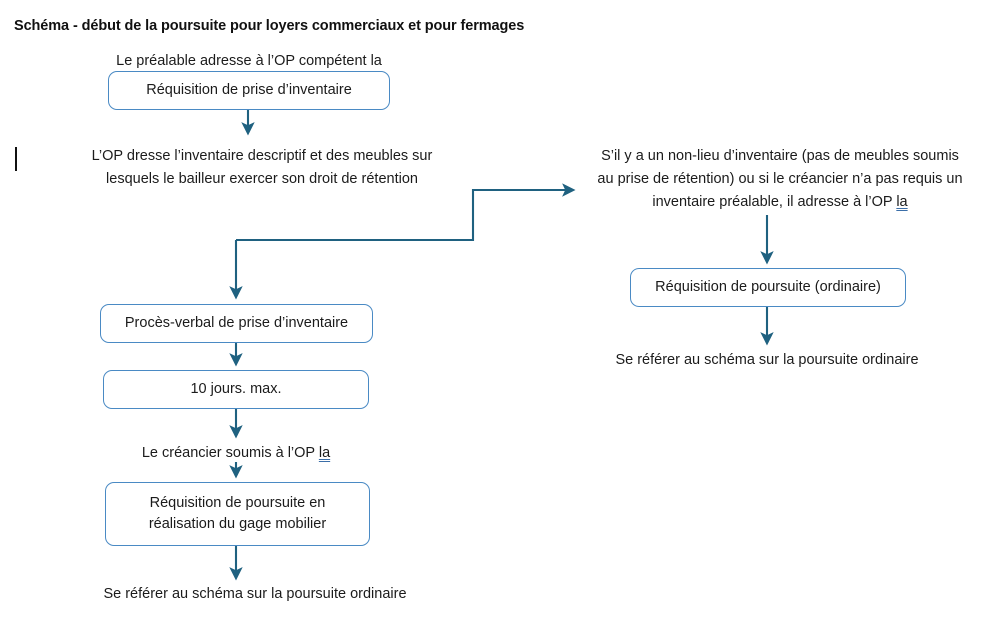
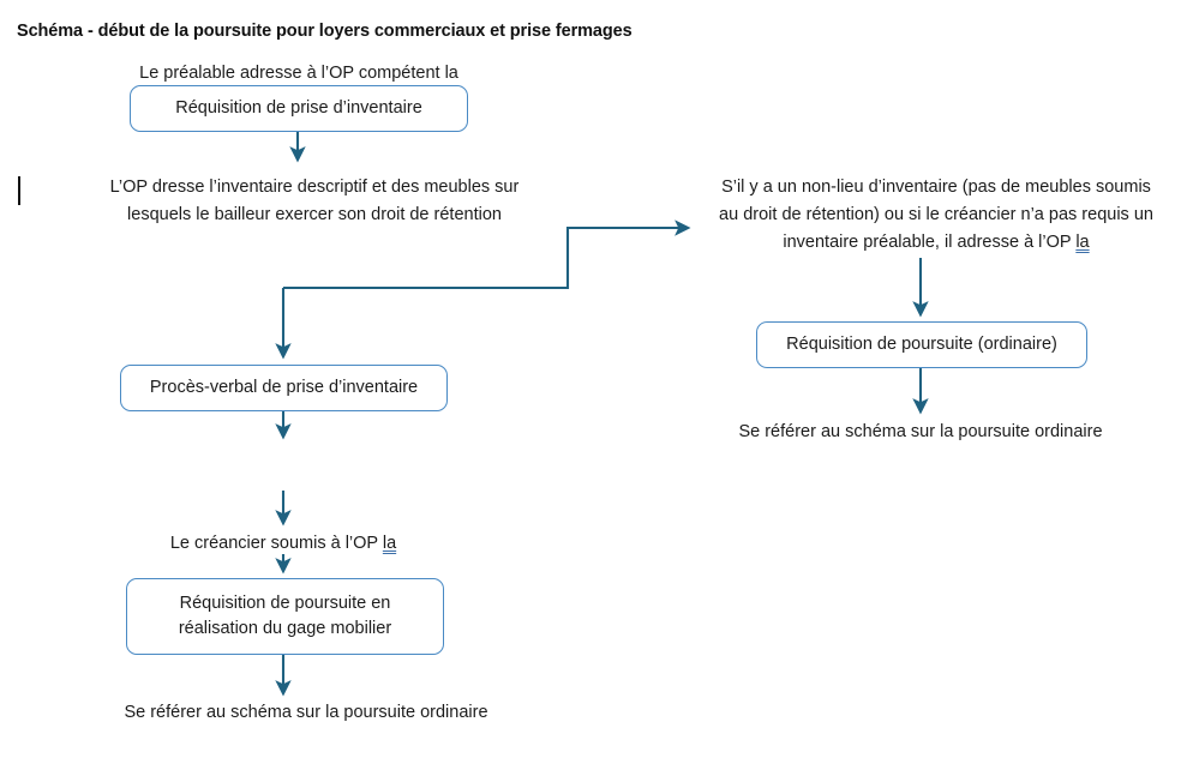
- Schéma - début de la poursuite pour loyers commerciaux et pour fermages
+ Schéma - début de la poursuite pour loyers commerciaux et prise fermages
  Le préalable adresse à l’OP compétent la
  Réquisition de prise d’inventaire
  L’OP dresse l’inventaire descriptif et des meubles sur
  lesquels le bailleur exercer son droit de rétention
  S’il y a un non-lieu d’inventaire (pas de meubles soumis
- au prise de rétention) ou si le créancier n’a pas requis un
+ au droit de rétention) ou si le créancier n’a pas requis un
  inventaire préalable, il adresse à l’OP la
  Réquisition de poursuite (ordinaire)
  Se référer au schéma sur la poursuite ordinaire
  Procès-verbal de prise d’inventaire
- 10 jours. max.
  Le créancier soumis à l’OP la
  Réquisition de poursuite en
  réalisation du gage mobilier
  Se référer au schéma sur la poursuite ordinaire
